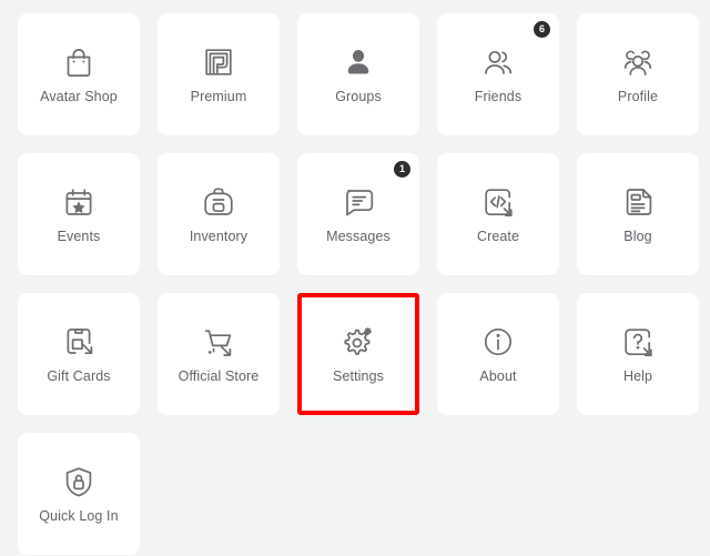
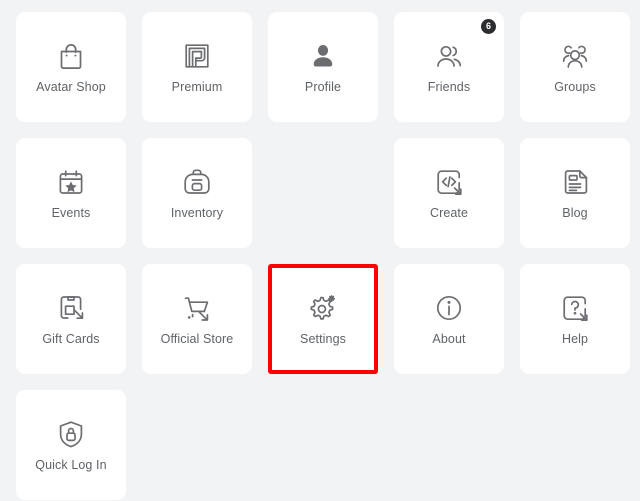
  Avatar Shop
  Premium
- Groups
+ Profile
  Friends
  6
- Profile
+ Groups
  Events
  Inventory
- Messages
- 1
  Create
  Blog
  Gift Cards
  Official Store
  Settings
  About
  Help
  Quick Log In
